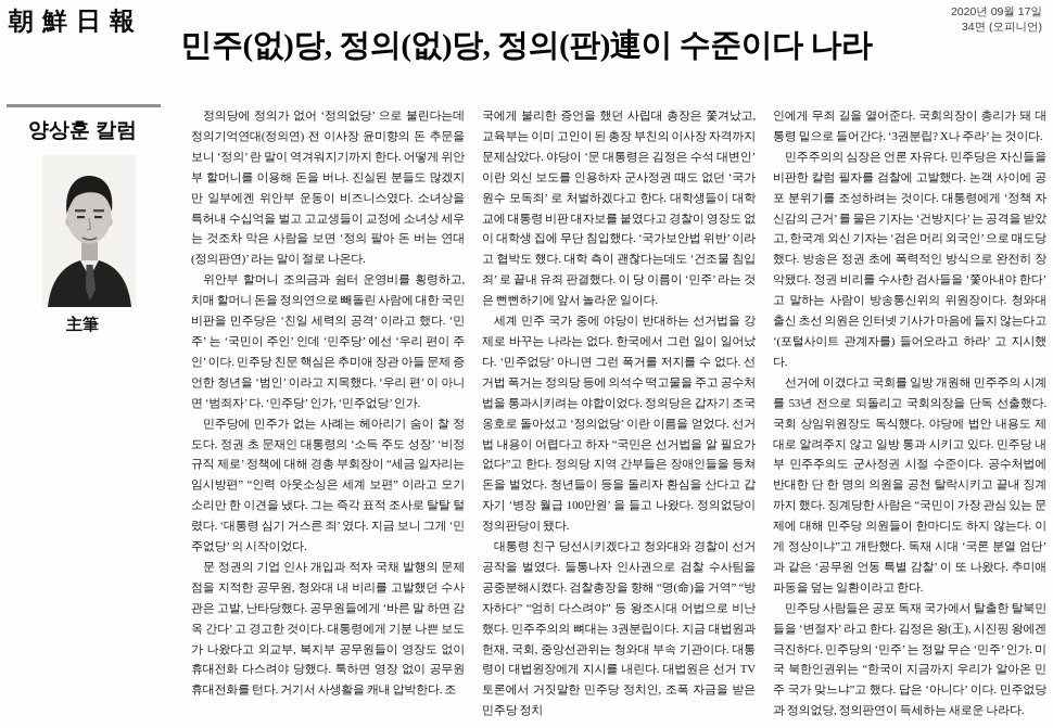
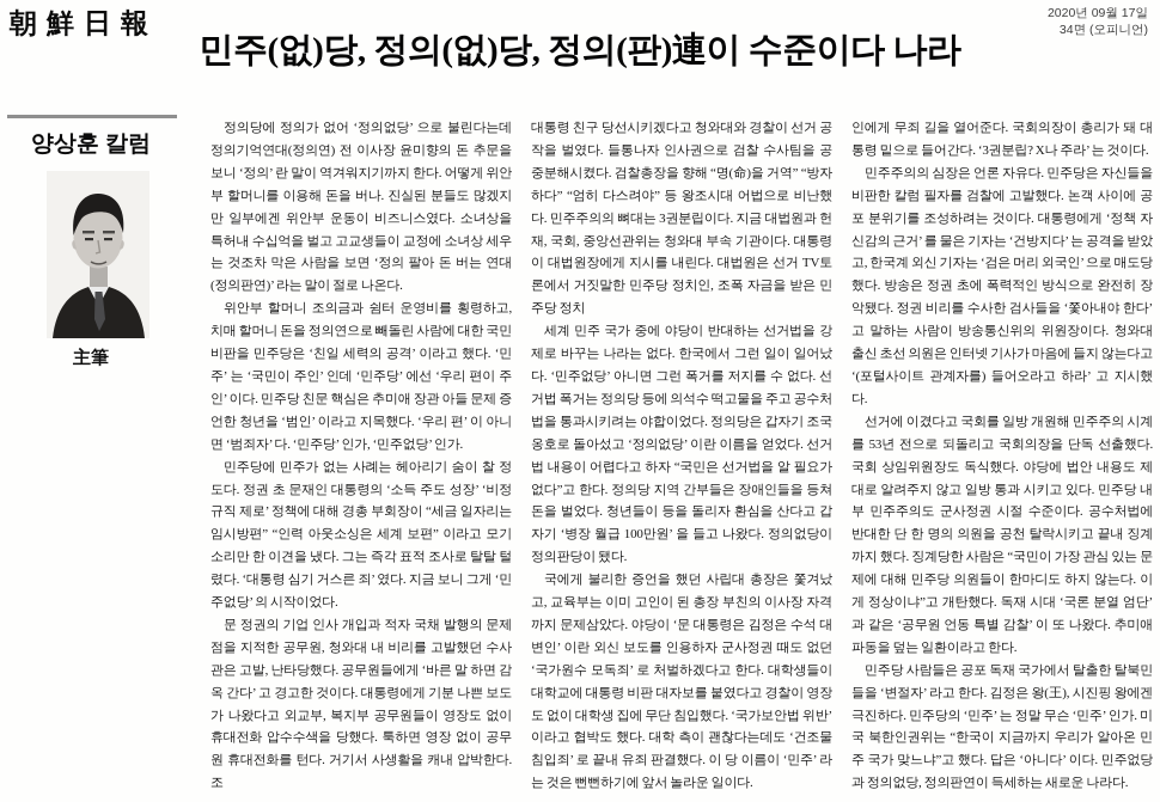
  朝鮮日報
  2020년 09월 17일
  34면 (오피니언)
  민주(없)당, 정의(없)당, 정의(판)連이 수준이다 나라
  양상훈 칼럼
  主筆
  정의당에 정의가 없어 ‘정의없당’ 으로 불린다는데 정의기억연대(정의연) 전 이사장 윤미향의 돈 추문을 보니 ‘정의’ 란 말이 역겨워지기까지 한다. 어떻게 위안부 할머니를 이용해 돈을 버나. 진실된 분들도 많겠지만 일부에겐 위안부 운동이 비즈니스였다. 소녀상을 특허내 수십억을 벌고 고교생들이 교정에 소녀상 세우는 것조차 막은 사람을 보면 ‘정의 팔아 돈 버는 연대(정의판연)’ 라는 말이 절로 나온다.
  위안부 할머니 조의금과 쉼터 운영비를 횡령하고, 치매 할머니 돈을 정의연으로 빼돌린 사람에 대한 국민 비판을 민주당은 ‘친일 세력의 공격’ 이라고 했다. ‘민주’ 는 ‘국민이 주인’ 인데 ‘민주당’ 에선 ‘우리 편이 주인’ 이다. 민주당 친문 핵심은 추미애 장관 아들 문제 증언한 청년을 ‘범인’ 이라고 지목했다. ‘우리 편’ 이 아니면 ‘범죄자’ 다. ‘민주당’ 인가, ‘민주없당’ 인가.
  민주당에 민주가 없는 사례는 헤아리기 숨이 찰 정도다. 정권 초 문재인 대통령의 ‘소득 주도 성장’ ‘비정규직 제로’ 정책에 대해 경총 부회장이 “세금 일자리는 임시방편” “인력 아웃소싱은 세계 보편” 이라고 모기 소리만 한 이견을 냈다. 그는 즉각 표적 조사로 탈탈 털렸다. ‘대통령 심기 거스른 죄’ 였다. 지금 보니 그게 ‘민주없당’ 의 시작이었다.
- 문 정권의 기업 인사 개입과 적자 국채 발행의 문제점을 지적한 공무원, 청와대 내 비리를 고발했던 수사관은 고발, 난타당했다. 공무원들에게 ‘바른 말 하면 감옥 간다’ 고 경고한 것이다. 대통령에게 기분 나쁜 보도가 나왔다고 외교부, 복지부 공무원들이 영장도 없이 휴대전화 다스려야 당했다. 툭하면 영장 없이 공무원 휴대전화를 턴다. 거기서 사생활을 캐내 압박한다. 조
+ 문 정권의 기업 인사 개입과 적자 국채 발행의 문제점을 지적한 공무원, 청와대 내 비리를 고발했던 수사관은 고발, 난타당했다. 공무원들에게 ‘바른 말 하면 감옥 간다’ 고 경고한 것이다. 대통령에게 기분 나쁜 보도가 나왔다고 외교부, 복지부 공무원들이 영장도 없이 휴대전화 압수수색을 당했다. 툭하면 영장 없이 공무원 휴대전화를 턴다. 거기서 사생활을 캐내 압박한다. 조
- 국에게 불리한 증언을 했던 사립대 총장은 쫓겨났고, 교육부는 이미 고인이 된 총장 부친의 이사장 자격까지 문제삼았다. 야당이 ‘문 대통령은 김정은 수석 대변인’ 이란 외신 보도를 인용하자 군사정권 때도 없던 ‘국가원수 모독죄’ 로 처벌하겠다고 한다. 대학생들이 대학교에 대통령 비판 대자보를 붙였다고 경찰이 영장도 없이 대학생 집에 무단 침입했다. ‘국가보안법 위반’ 이라고 협박도 했다. 대학 측이 괜찮다는데도 ‘건조물 침입죄’ 로 끝내 유죄 판결했다. 이 당 이름이 ‘민주’ 라는 것은 뻔뻔하기에 앞서 놀라운 일이다.
+ 대통령 친구 당선시키겠다고 청와대와 경찰이 선거 공작을 벌였다. 들통나자 인사권으로 검찰 수사팀을 공중분해시켰다. 검찰총장을 향해 “명(命)을 거역” “방자하다” “엄히 다스려야” 등 왕조시대 어법으로 비난했다. 민주주의의 뼈대는 3권분립이다. 지금 대법원과 헌재, 국회, 중앙선관위는 청와대 부속 기관이다. 대통령이 대법원장에게 지시를 내린다. 대법원은 선거 TV토론에서 거짓말한 민주당 정치인, 조폭 자금을 받은 민주당 정치
  세계 민주 국가 중에 야당이 반대하는 선거법을 강제로 바꾸는 나라는 없다. 한국에서 그런 일이 일어났다. ‘민주없당’ 아니면 그런 폭거를 저지를 수 없다. 선거법 폭거는 정의당 등에 의석수 떡고물을 주고 공수처법을 통과시키려는 야합이었다. 정의당은 갑자기 조국 옹호로 돌아섰고 ‘정의없당’ 이란 이름을 얻었다. 선거법 내용이 어렵다고 하자 “국민은 선거법을 알 필요가 없다”고 한다. 정의당 지역 간부들은 장애인들을 등쳐 돈을 벌었다. 청년들이 등을 돌리자 환심을 산다고 갑자기 ‘병장 월급 100만원’ 을 들고 나왔다. 정의없당이 정의판당이 됐다.
- 대통령 친구 당선시키겠다고 청와대와 경찰이 선거 공작을 벌였다. 들통나자 인사권으로 검찰 수사팀을 공중분해시켰다. 검찰총장을 향해 “명(命)을 거역” “방자하다” “엄히 다스려야” 등 왕조시대 어법으로 비난했다. 민주주의의 뼈대는 3권분립이다. 지금 대법원과 헌재, 국회, 중앙선관위는 청와대 부속 기관이다. 대통령이 대법원장에게 지시를 내린다. 대법원은 선거 TV토론에서 거짓말한 민주당 정치인, 조폭 자금을 받은 민주당 정치
+ 국에게 불리한 증언을 했던 사립대 총장은 쫓겨났고, 교육부는 이미 고인이 된 총장 부친의 이사장 자격까지 문제삼았다. 야당이 ‘문 대통령은 김정은 수석 대변인’ 이란 외신 보도를 인용하자 군사정권 때도 없던 ‘국가원수 모독죄’ 로 처벌하겠다고 한다. 대학생들이 대학교에 대통령 비판 대자보를 붙였다고 경찰이 영장도 없이 대학생 집에 무단 침입했다. ‘국가보안법 위반’ 이라고 협박도 했다. 대학 측이 괜찮다는데도 ‘건조물 침입죄’ 로 끝내 유죄 판결했다. 이 당 이름이 ‘민주’ 라는 것은 뻔뻔하기에 앞서 놀라운 일이다.
  인에게 무죄 길을 열어준다. 국회의장이 총리가 돼 대통령 밑으로 들어간다. ‘3권분립? X나 주라’ 는 것이다.
  민주주의의 심장은 언론 자유다. 민주당은 자신들을 비판한 칼럼 필자를 검찰에 고발했다. 논객 사이에 공포 분위기를 조성하려는 것이다. 대통령에게 ‘정책 자신감의 근거’ 를 물은 기자는 ‘건방지다’ 는 공격을 받았고, 한국계 외신 기자는 ‘검은 머리 외국인’ 으로 매도당했다. 방송은 정권 초에 폭력적인 방식으로 완전히 장악됐다. 정권 비리를 수사한 검사들을 ‘쫓아내야 한다’ 고 말하는 사람이 방송통신위의 위원장이다. 청와대 출신 초선 의원은 인터넷 기사가 마음에 들지 않는다고 ‘(포털사이트 관계자를) 들어오라고 하라’ 고 지시했다.
  선거에 이겼다고 국회를 일방 개원해 민주주의 시계를 53년 전으로 되돌리고 국회의장을 단독 선출했다. 국회 상임위원장도 독식했다. 야당에 법안 내용도 제대로 알려주지 않고 일방 통과 시키고 있다. 민주당 내부 민주주의도 군사정권 시절 수준이다. 공수처법에 반대한 단 한 명의 의원을 공천 탈락시키고 끝내 징계까지 했다. 징계당한 사람은 “국민이 가장 관심 있는 문제에 대해 민주당 의원들이 한마디도 하지 않는다. 이게 정상이냐”고 개탄했다. 독재 시대 ‘국론 분열 엄단’ 과 같은 ‘공무원 언동 특별 감찰’ 이 또 나왔다. 추미애 파동을 덮는 일환이라고 한다.
  민주당 사람들은 공포 독재 국가에서 탈출한 탈북민들을 ‘변절자’ 라고 한다. 김정은 왕(王), 시진핑 왕에겐 극진하다. 민주당의 ‘민주’ 는 정말 무슨 ‘민주’ 인가. 미국 북한인권위는 “한국이 지금까지 우리가 알아온 민주 국가 맞느냐”고 했다. 답은 ‘아니다’ 이다. 민주없당과 정의없당, 정의판연이 득세하는 새로운 나라다.
